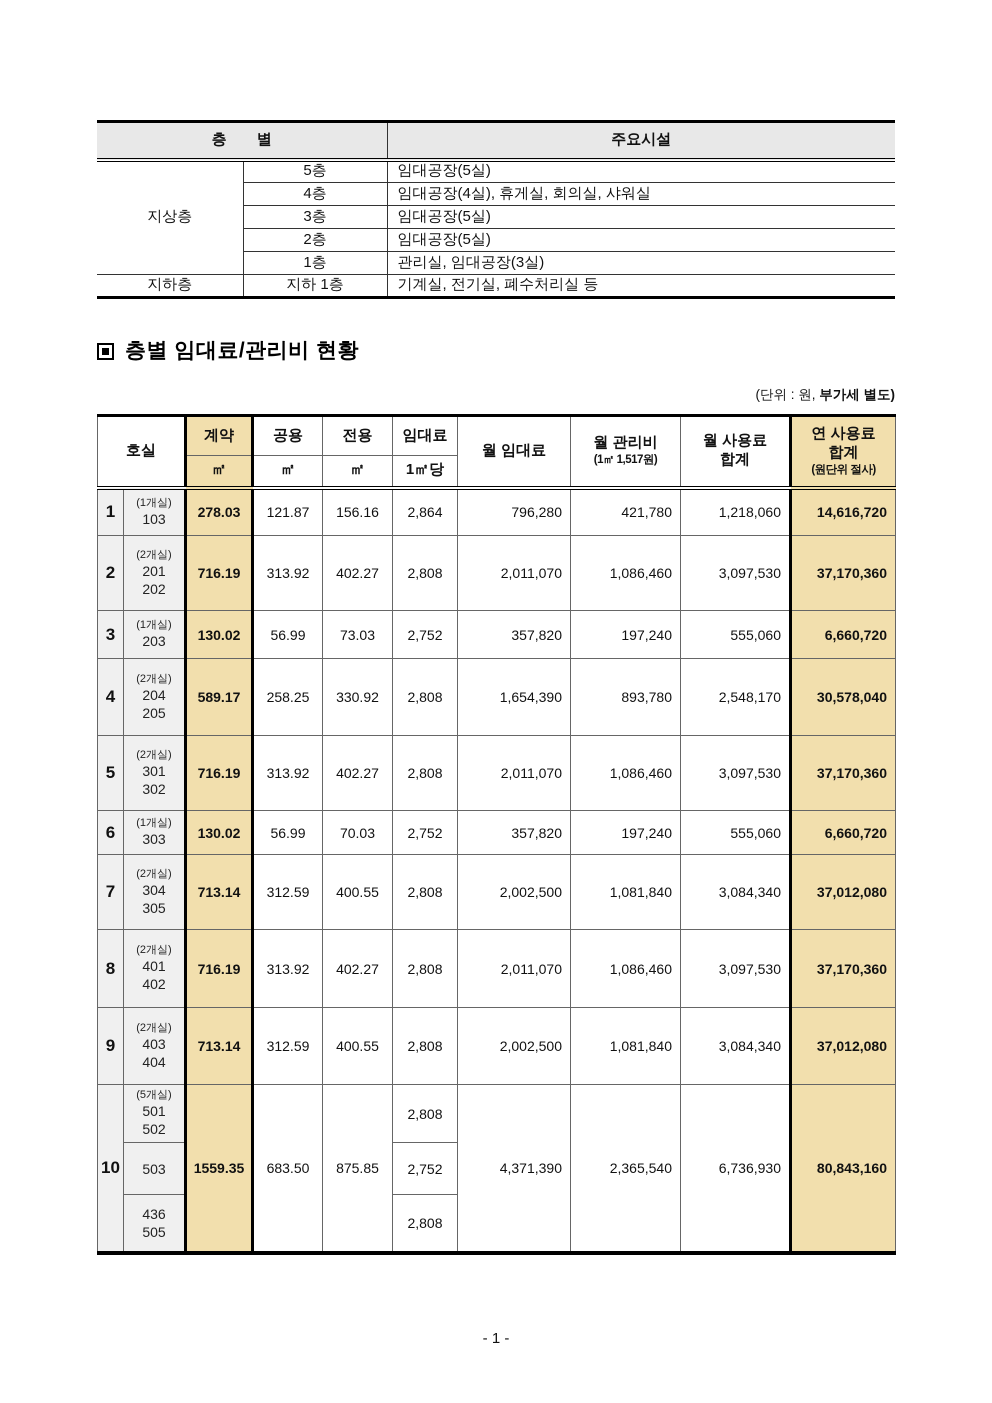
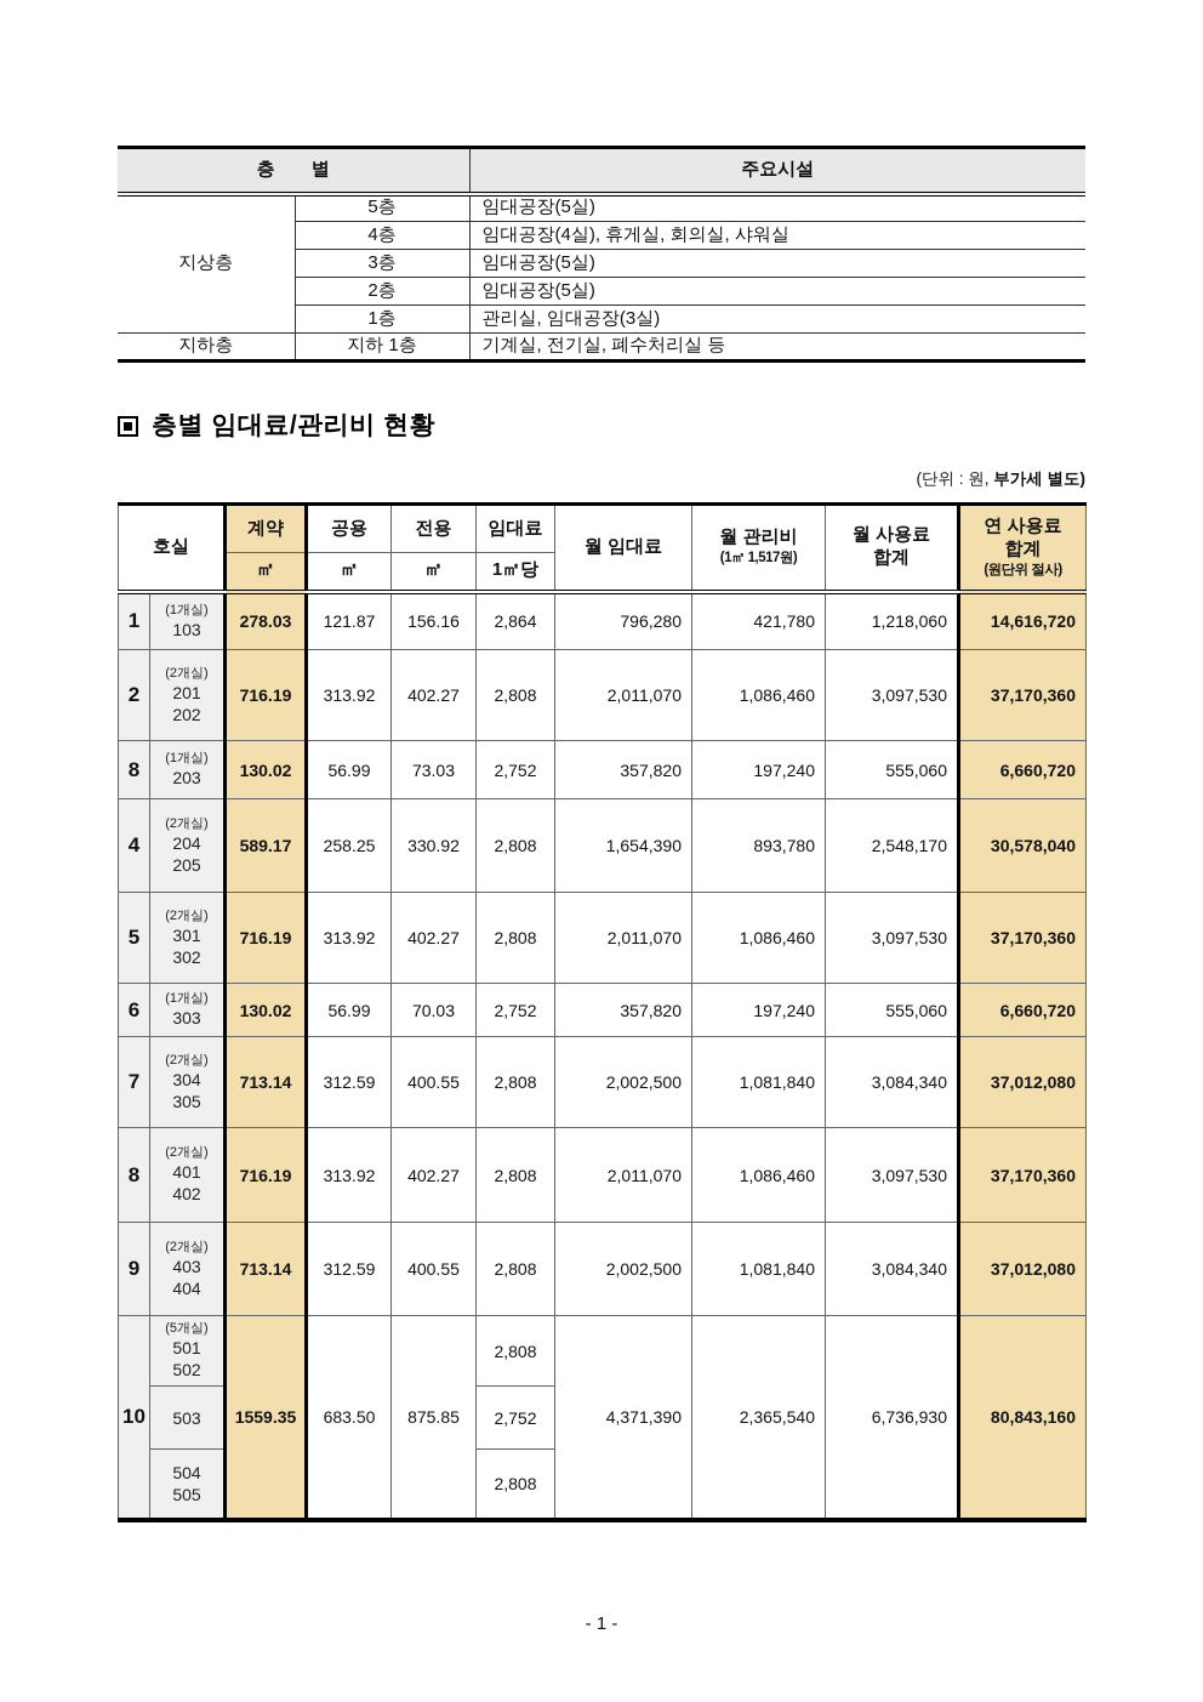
  층 별	주요시설
  지상층	5층	임대공장(5실)
  4층	임대공장(4실), 휴게실, 회의실, 샤워실
  3층	임대공장(5실)
  2층	임대공장(5실)
  1층	관리실, 임대공장(3실)
  지하층	지하 1층	기계실, 전기실, 폐수처리실 등
  층별 임대료/관리비 현황
  (단위 : 원, 부가세 별도)
  호실	계약	공용	전용	임대료	월 임대료	월 관리비 (1㎡ 1,517원)	월 사용료 합계	연 사용료 합계 (원단위 절사)
  ㎡	㎡	㎡	1㎡당
  1	(1개실) 103	278.03	121.87	156.16	2,864	796,280	421,780	1,218,060	14,616,720
  2	(2개실) 201 202	716.19	313.92	402.27	2,808	2,011,070	1,086,460	3,097,530	37,170,360
- 3	(1개실) 203	130.02	56.99	73.03	2,752	357,820	197,240	555,060	6,660,720
+ 8	(1개실) 203	130.02	56.99	73.03	2,752	357,820	197,240	555,060	6,660,720
  4	(2개실) 204 205	589.17	258.25	330.92	2,808	1,654,390	893,780	2,548,170	30,578,040
  5	(2개실) 301 302	716.19	313.92	402.27	2,808	2,011,070	1,086,460	3,097,530	37,170,360
  6	(1개실) 303	130.02	56.99	70.03	2,752	357,820	197,240	555,060	6,660,720
  7	(2개실) 304 305	713.14	312.59	400.55	2,808	2,002,500	1,081,840	3,084,340	37,012,080
  8	(2개실) 401 402	716.19	313.92	402.27	2,808	2,011,070	1,086,460	3,097,530	37,170,360
  9	(2개실) 403 404	713.14	312.59	400.55	2,808	2,002,500	1,081,840	3,084,340	37,012,080
  10	(5개실) 501 502	1559.35	683.50	875.85	2,808	4,371,390	2,365,540	6,736,930	80,843,160
  503	2,752
- 436 505	2,808
+ 504 505	2,808
  - 1 -
